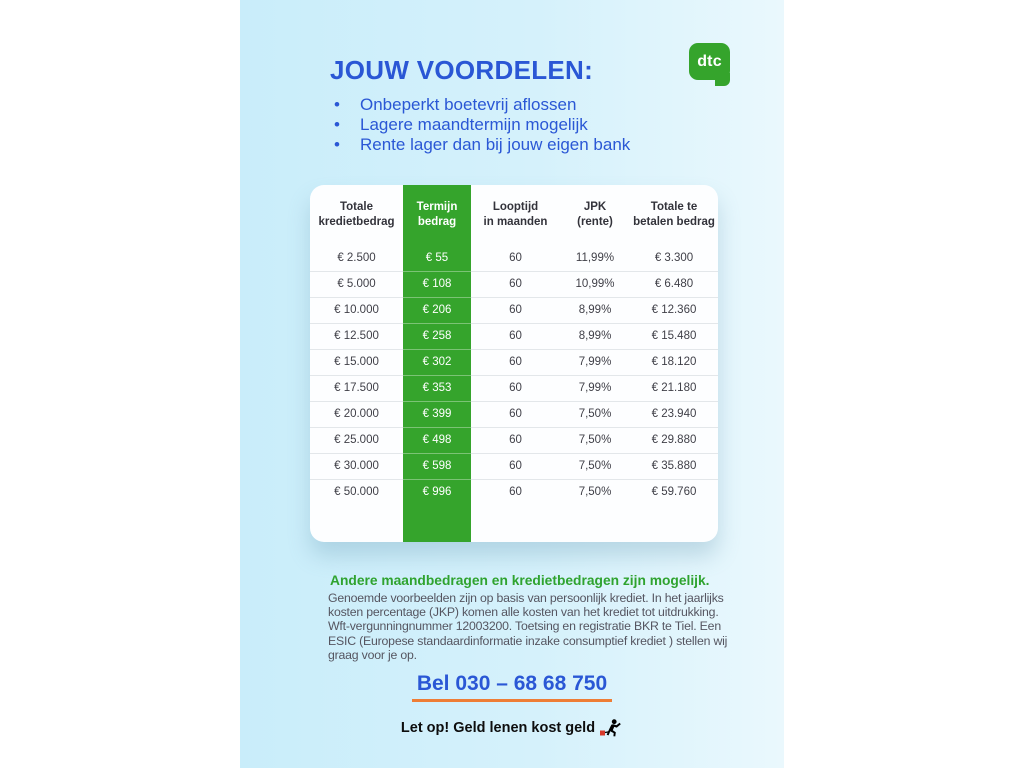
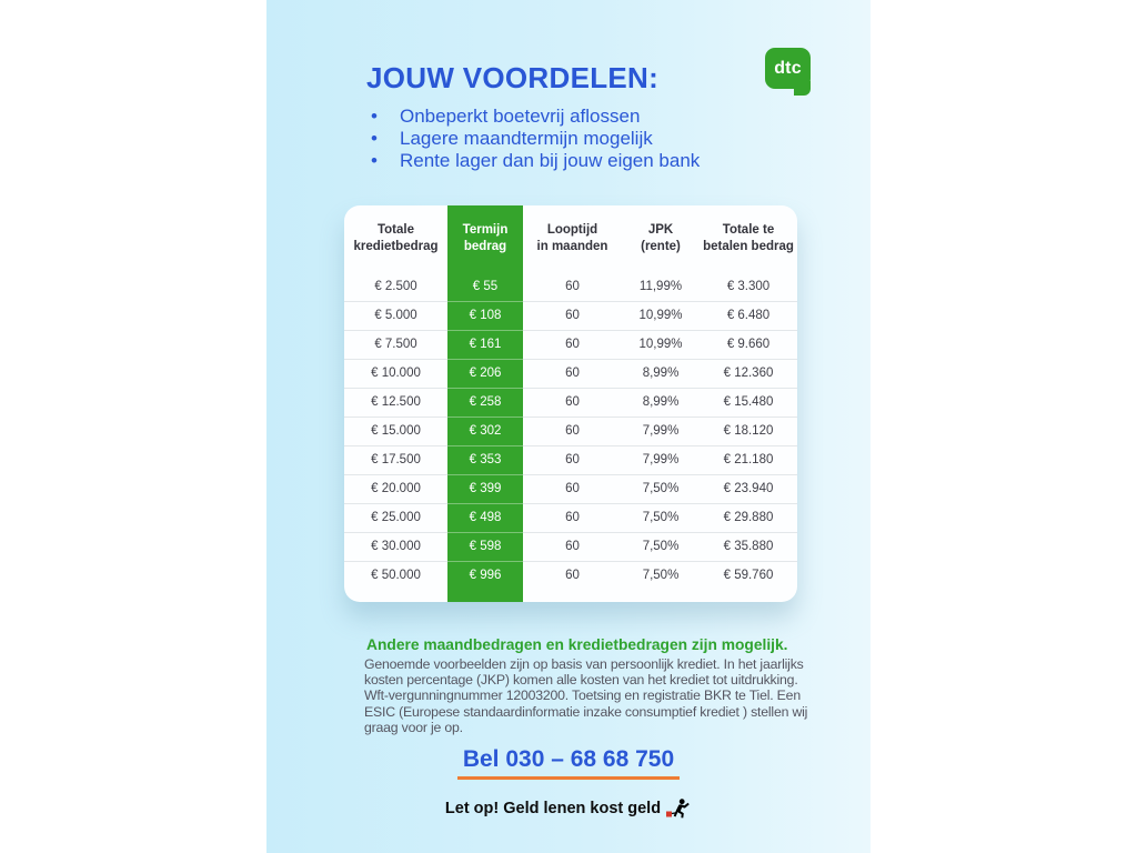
  JOUW VOORDELEN:
  Onbeperkt boetevrij aflossen
  Lagere maandtermijn mogelijk
  Rente lager dan bij jouw eigen bank
  dtc
  Totalekredietbedrag	Termijnbedrag	Looptijdin maanden	JPK(rente)	Totale tebetalen bedrag
  € 2.500	€ 55	60	11,99%	€ 3.300
  € 5.000	€ 108	60	10,99%	€ 6.480
+ € 7.500	€ 161	60	10,99%	€ 9.660
  € 10.000	€ 206	60	8,99%	€ 12.360
  € 12.500	€ 258	60	8,99%	€ 15.480
  € 15.000	€ 302	60	7,99%	€ 18.120
  € 17.500	€ 353	60	7,99%	€ 21.180
  € 20.000	€ 399	60	7,50%	€ 23.940
  € 25.000	€ 498	60	7,50%	€ 29.880
  € 30.000	€ 598	60	7,50%	€ 35.880
  € 50.000	€ 996	60	7,50%	€ 59.760
  Andere maandbedragen en kredietbedragen zijn mogelijk.
  Genoemde voorbeelden zijn op basis van persoonlijk krediet. In het jaarlijks kosten percentage (JKP) komen alle kosten van het krediet tot uitdrukking. Wft-vergunningnummer 12003200. Toetsing en registratie BKR te Tiel. Een ESIC (Europese standaardinformatie inzake consumptief krediet ) stellen wij graag voor je op.
  Bel 030 – 68 68 750
  Let op! Geld lenen kost geld
